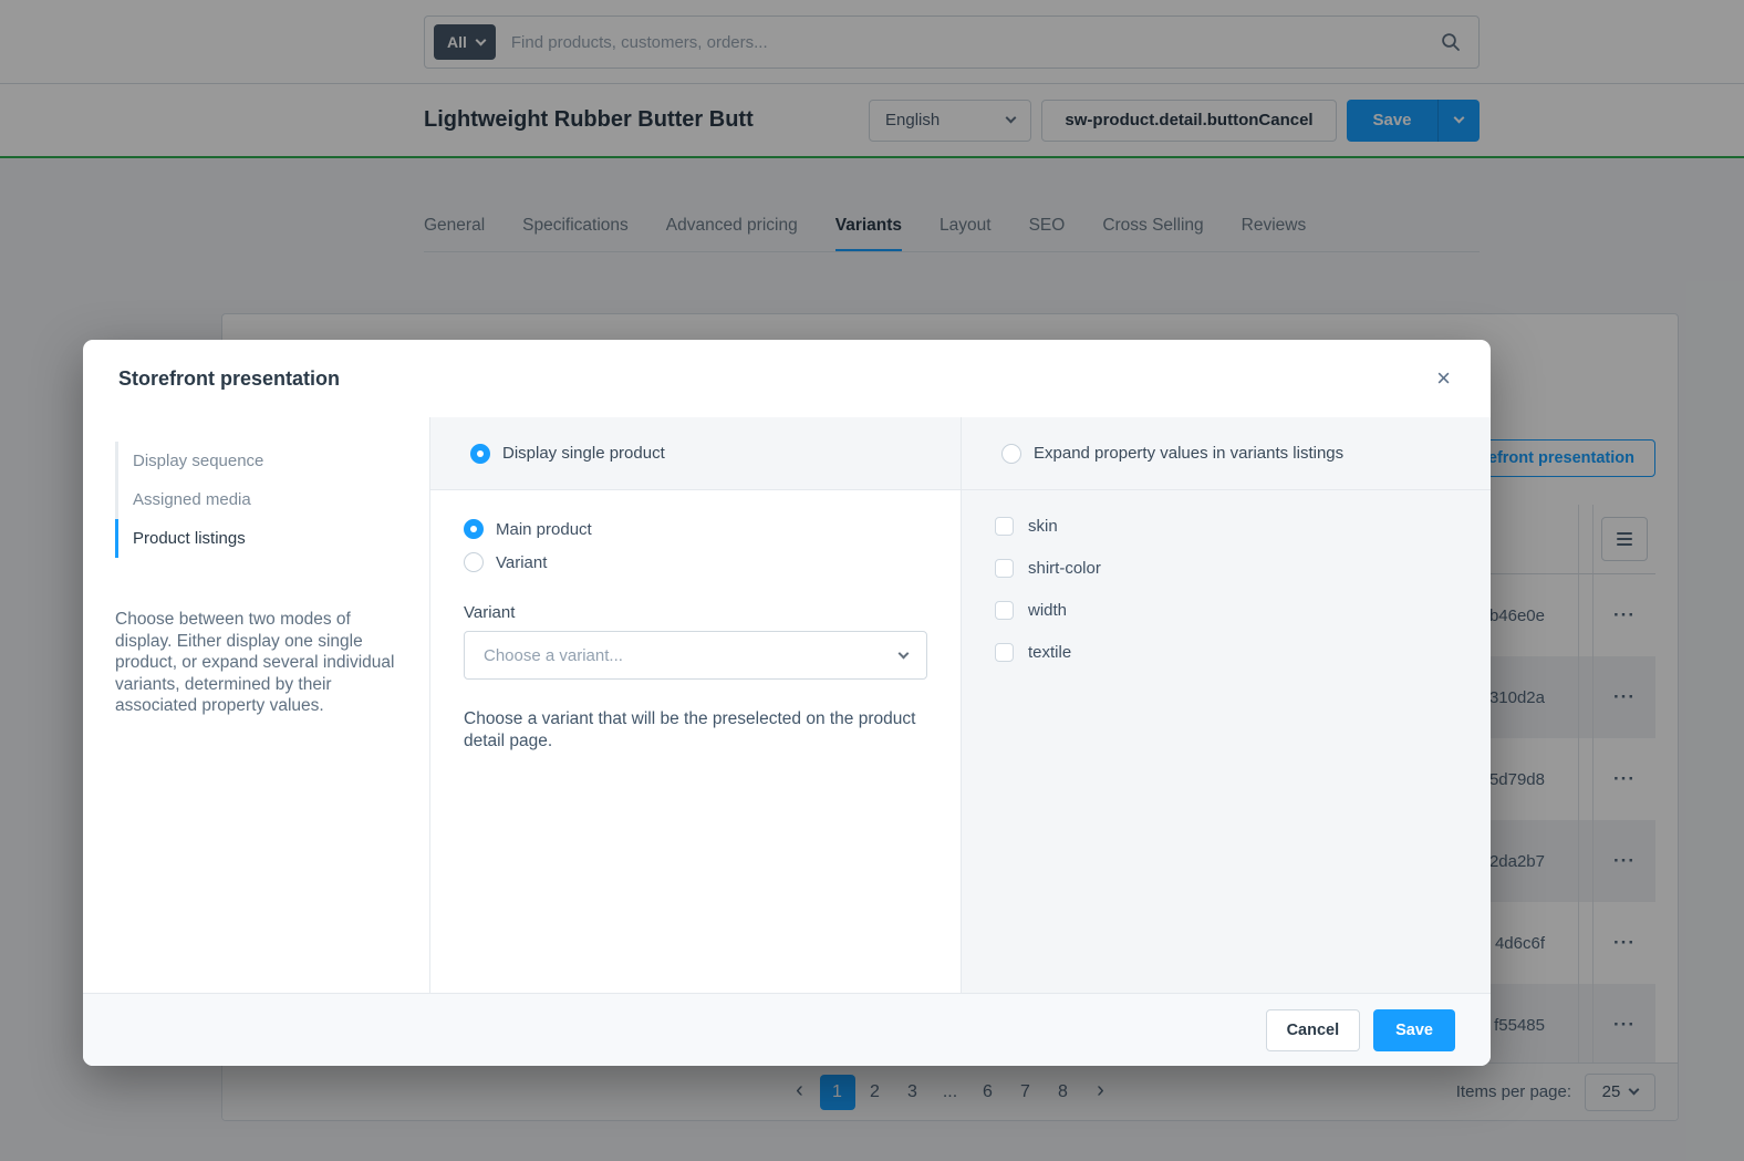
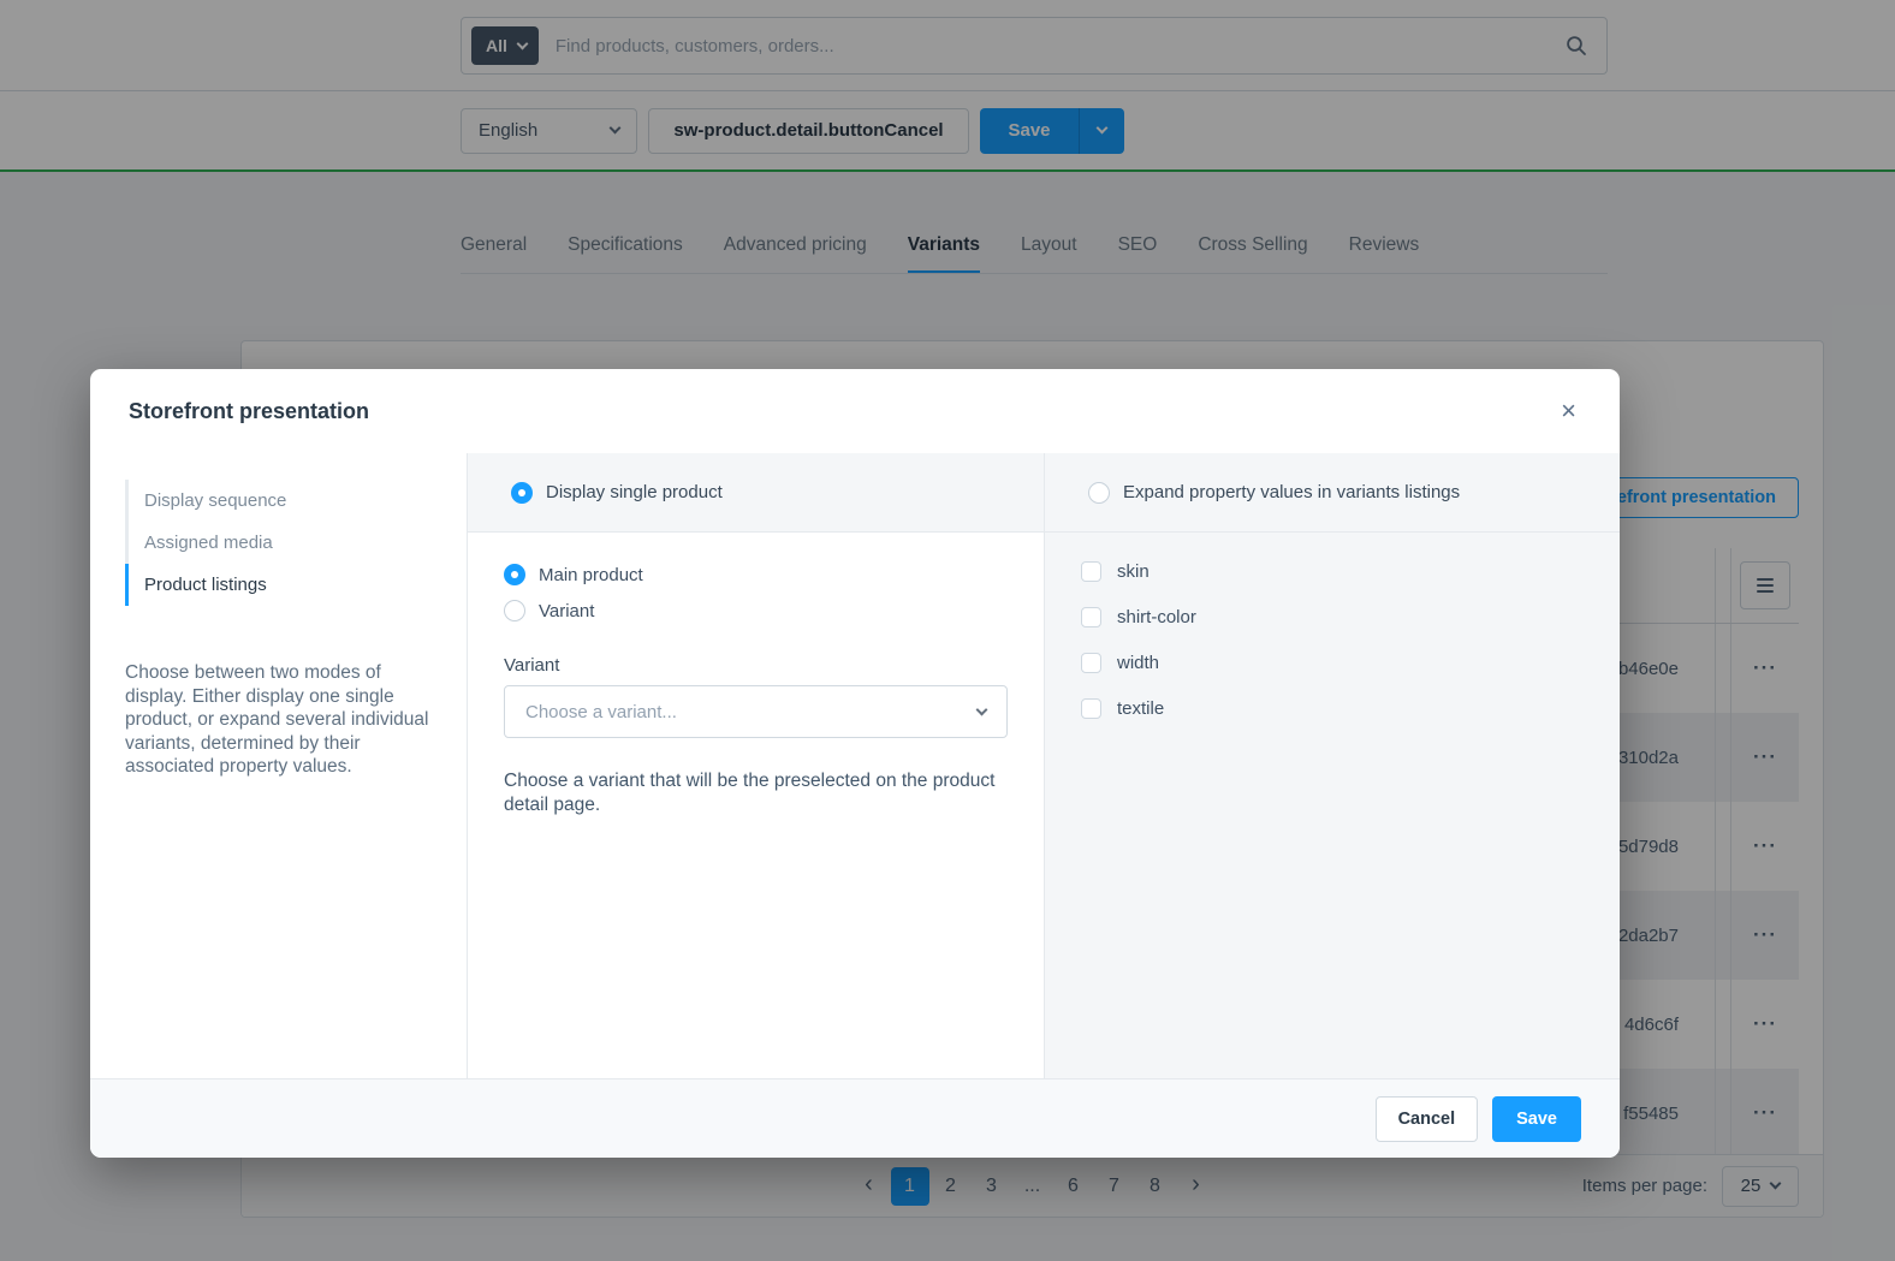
  All
  Find products, customers, orders...
- Lightweight Rubber Butter Butt
  English
  sw-product.detail.buttonCancel
  Save
  General
  Specifications
  Advanced pricing
  Variants
  Layout
  SEO
  Cross Selling
  Reviews
  efront presentation
  b46e0e
  ···
  310d2a
  ···
  5d79d8
  ···
  2da2b7
  ···
  4d6c6f
  ···
  f55485
  ···
  ‹
  1
  2
  3
  ...
  6
  7
  8
  ›
  Items per page:
  25
  Storefront presentation
  ×
  Display sequence
  Assigned media
  Product listings
  Choose between two modes of display. Either display one single product, or expand several individual variants, determined by their associated property values.
  Display single product
  Main product
  Variant
  Variant
  Choose a variant...
  Choose a variant that will be the preselected on the product detail page.
  Expand property values in variants listings
  skin
  shirt-color
  width
  textile
  Cancel
  Save
